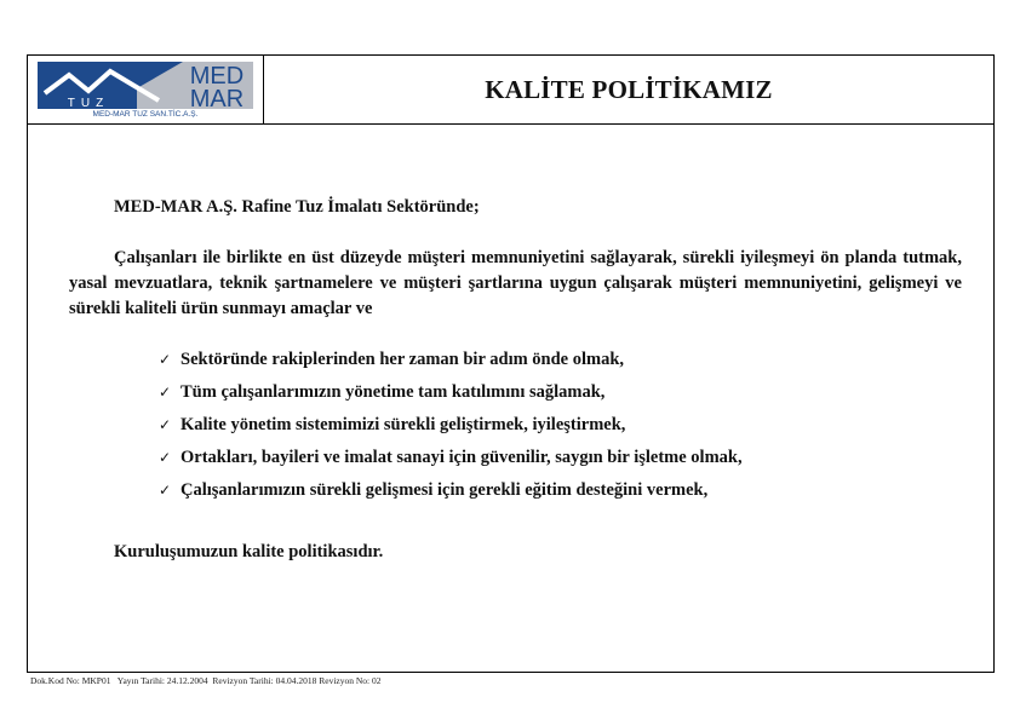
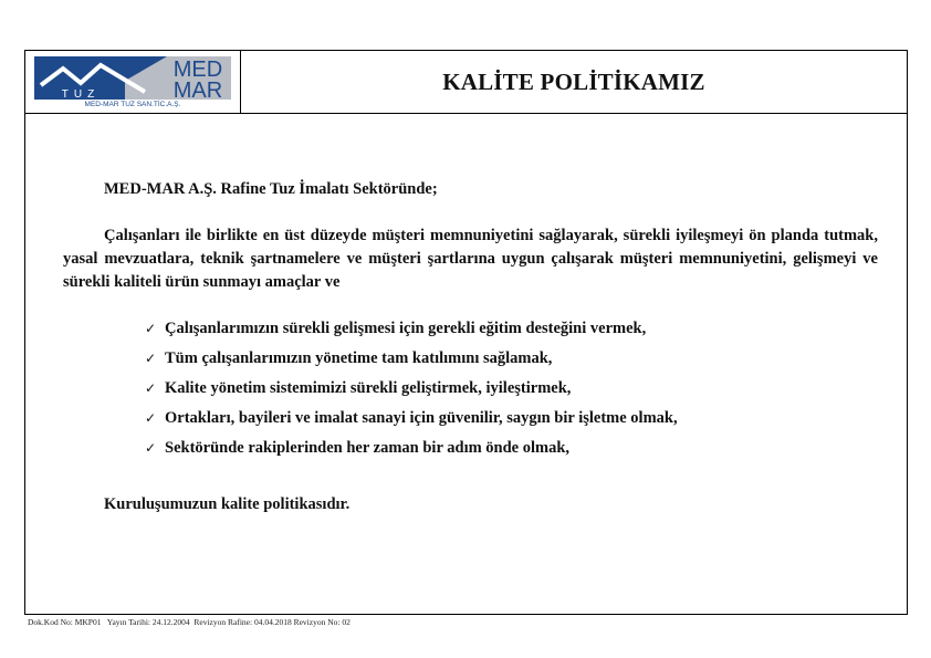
  MED
  MAR
  TUZ
  KALİTE POLİTİKAMIZ
  MED-MAR A.Ş. Rafine Tuz İmalatı Sektöründe;
  Çalışanları ile birlikte en üst düzeyde müşteri memnuniyetini sağlayarak, sürekli iyileşmeyi ön planda tutmak, yasal mevzuatlara, teknik şartnamelere ve müşteri şartlarına uygun çalışarak müşteri memnuniyetini, gelişmeyi ve sürekli kaliteli ürün sunmayı amaçlar ve
- ✓ Sektöründe rakiplerinden her zaman bir adım önde olmak,
+ ✓ Çalışanlarımızın sürekli gelişmesi için gerekli eğitim desteğini vermek,
  ✓ Tüm çalışanlarımızın yönetime tam katılımını sağlamak,
  ✓ Kalite yönetim sistemimizi sürekli geliştirmek, iyileştirmek,
  ✓ Ortakları, bayileri ve imalat sanayi için güvenilir, saygın bir işletme olmak,
- ✓ Çalışanlarımızın sürekli gelişmesi için gerekli eğitim desteğini vermek,
+ ✓ Sektöründe rakiplerinden her zaman bir adım önde olmak,
  Kuruluşumuzun kalite politikasıdır.
- Dok.Kod No: MKP01 Yayın Tarihi: 24.12.2004 Revizyon Tarihi: 04.04.2018 Revizyon No: 02
+ Dok.Kod No: MKP01 Yayın Tarihi: 24.12.2004 Revizyon Rafine: 04.04.2018 Revizyon No: 02
